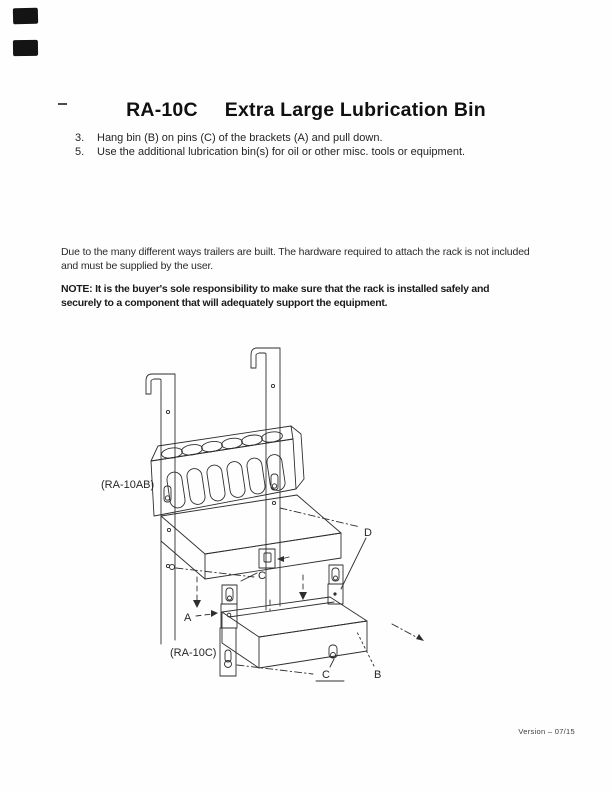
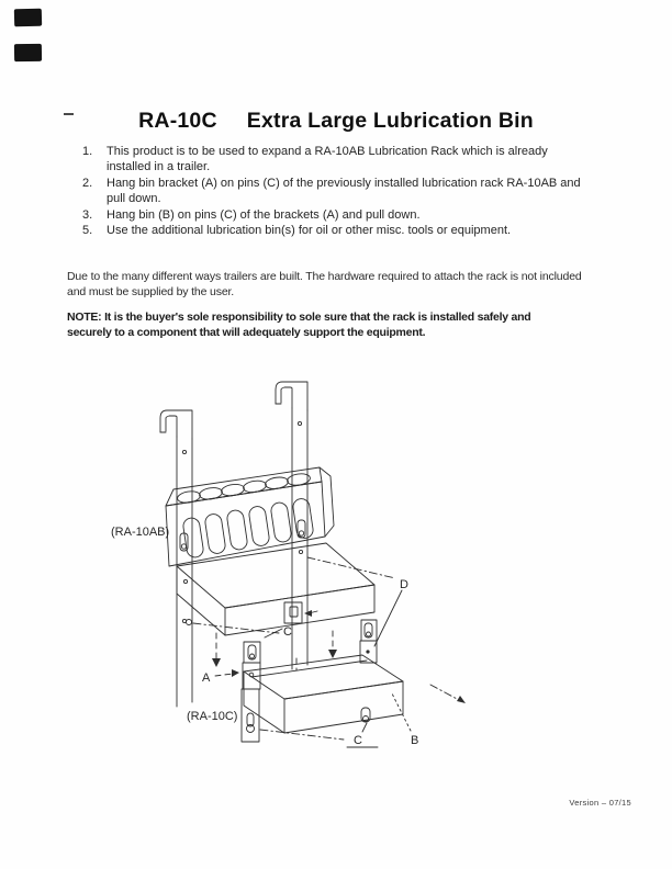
  RA-10C Extra Large Lubrication Bin
+ 1.
+ This product is to be used to expand a RA-10AB Lubrication Rack which is already
+ installed in a trailer.
+ 2.
+ Hang bin bracket (A) on pins (C) of the previously installed lubrication rack RA-10AB and
+ pull down.
  3.
  Hang bin (B) on pins (C) of the brackets (A) and pull down.
  5.
  Use the additional lubrication bin(s) for oil or other misc. tools or equipment.
  Due to the many different ways trailers are built. The hardware required to attach the rack is not included
  and must be supplied by the user.
- NOTE: It is the buyer's sole responsibility to make sure that the rack is installed safely and
+ NOTE: It is the buyer's sole responsibility to sole sure that the rack is installed safely and
  securely to a component that will adequately support the equipment.
  (RA-10AB)
  (RA-10C)
  A
  B
  C
  C
  D
  Version – 07/15
